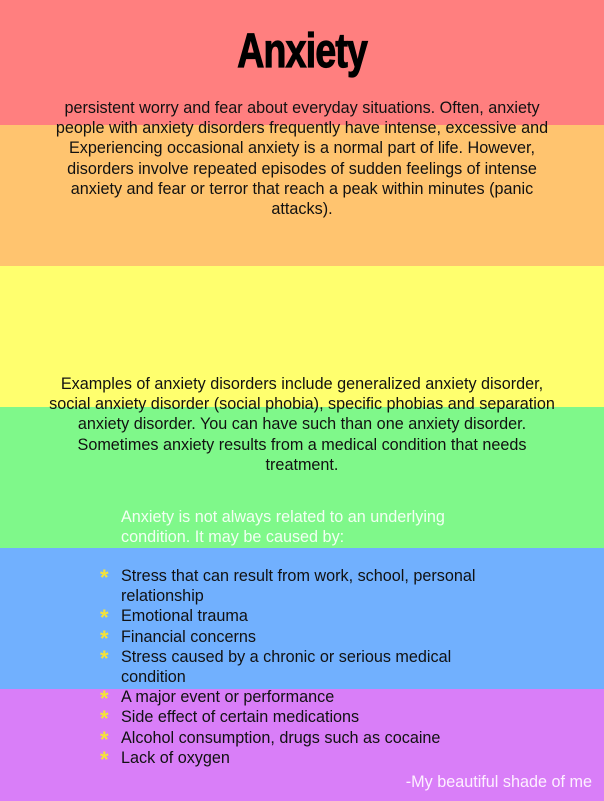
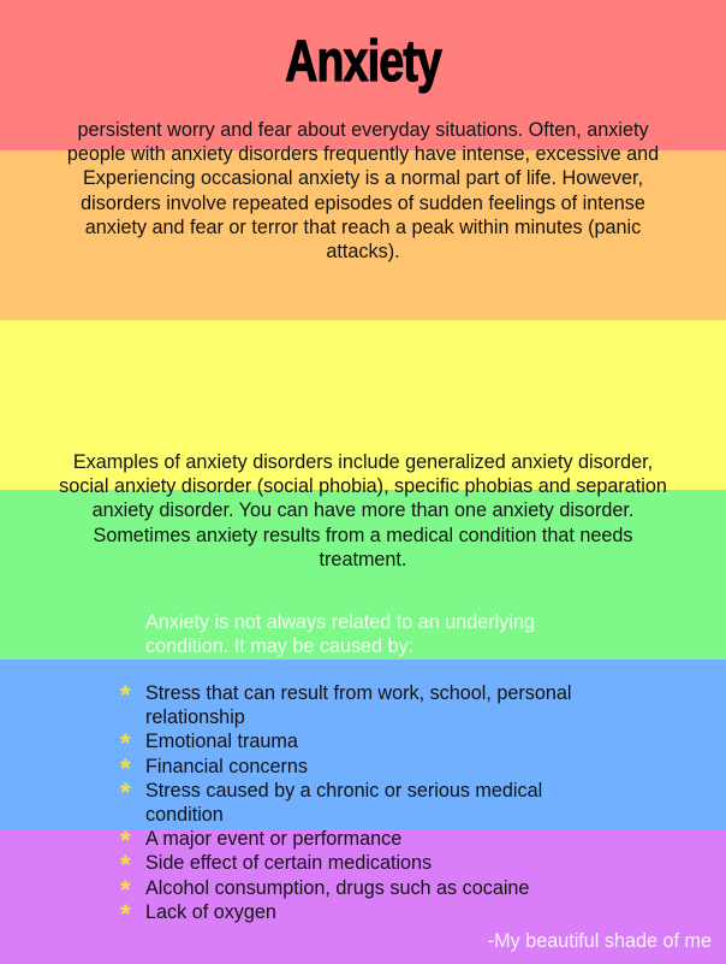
  Anxiety
  persistent worry and fear about everyday situations. Often, anxiety
  people with anxiety disorders frequently have intense, excessive and
  Experiencing occasional anxiety is a normal part of life. However,
  disorders involve repeated episodes of sudden feelings of intense
  anxiety and fear or terror that reach a peak within minutes (panic
  attacks).
  Examples of anxiety disorders include generalized anxiety disorder,
  social anxiety disorder (social phobia), specific phobias and separation
- anxiety disorder. You can have such than one anxiety disorder.
+ anxiety disorder. You can have more than one anxiety disorder.
  Sometimes anxiety results from a medical condition that needs
  treatment.
  Anxiety is not always related to an underlying
  condition. It may be caused by:
  *
  Stress that can result from work, school, personal
  relationship
  *
  Emotional trauma
  *
  Financial concerns
  *
  Stress caused by a chronic or serious medical
  condition
  *
  A major event or performance
  *
  Side effect of certain medications
  *
  Alcohol consumption, drugs such as cocaine
  *
  Lack of oxygen
  -My beautiful shade of me
